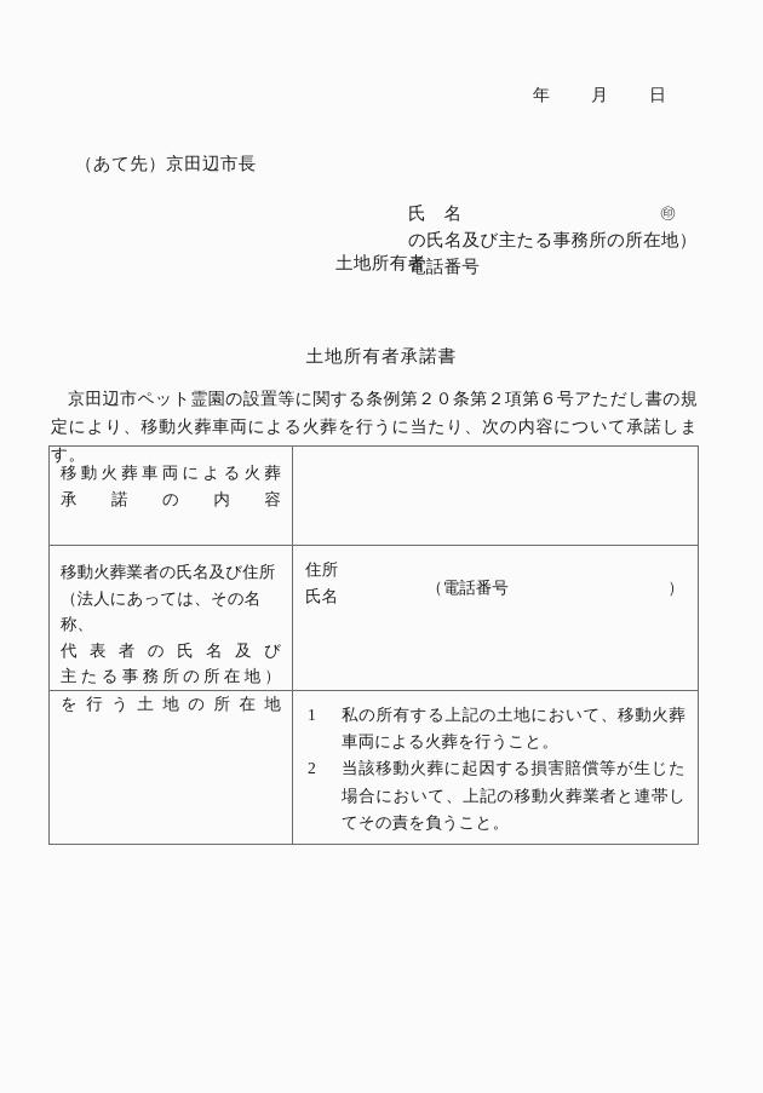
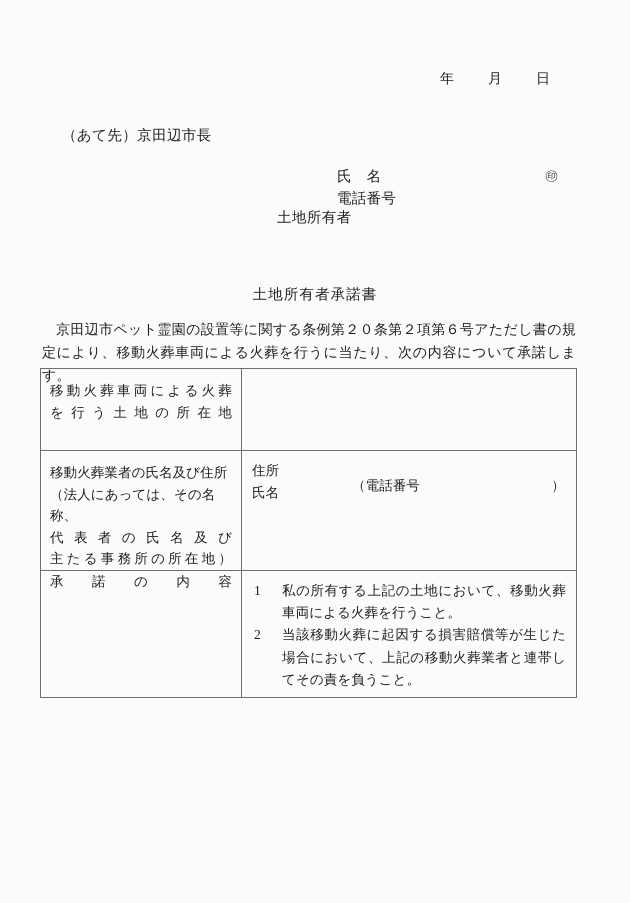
  年 月 日
  （あて先）京田辺市長
  土地所有者
  氏 名
  ㊞
- の氏名及び主たる事務所の所在地）
  電話番号
  土地所有者承諾書
  京田辺市ペット霊園の設置等に関する条例第２０条第２項第６号アただし書の規定により、移動火葬車両による火葬を行うに当たり、次の内容について承諾します。
- 移動火葬車両による火葬 承諾の内容
+ 移動火葬車両による火葬 を行う土地の所在地
  移動火葬業者の氏名及び住所 （法人にあっては、その名称、 代表者の氏名及び 主たる事務所の所在地）	住所 氏名 （電話番号 ）
- を行う土地の所在地	1 私の所有する上記の土地において、移動火葬車両による火葬を行うこと。 2 当該移動火葬に起因する損害賠償等が生じた場合において、上記の移動火葬業者と連帯してその責を負うこと。
+ 承諾の内容	1 私の所有する上記の土地において、移動火葬車両による火葬を行うこと。 2 当該移動火葬に起因する損害賠償等が生じた場合において、上記の移動火葬業者と連帯してその責を負うこと。
